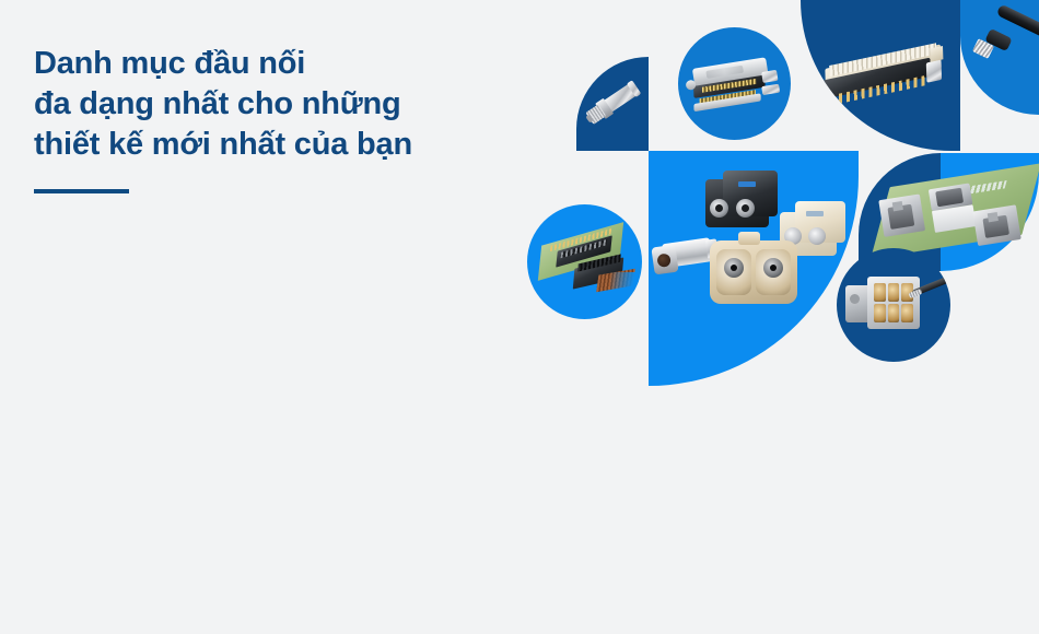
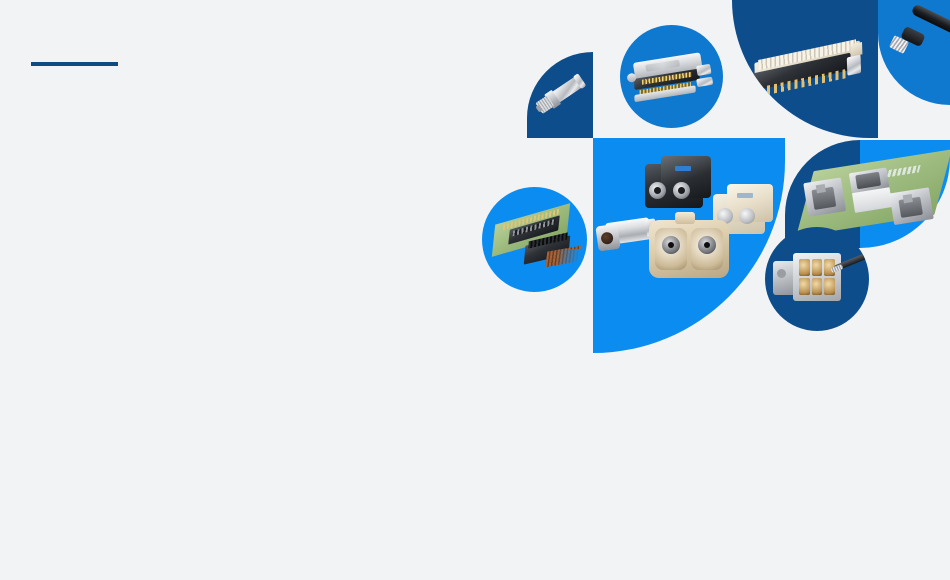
- Danh mục đầu nối
- đa dạng nhất cho những
- thiết kế mới nhất của bạn
